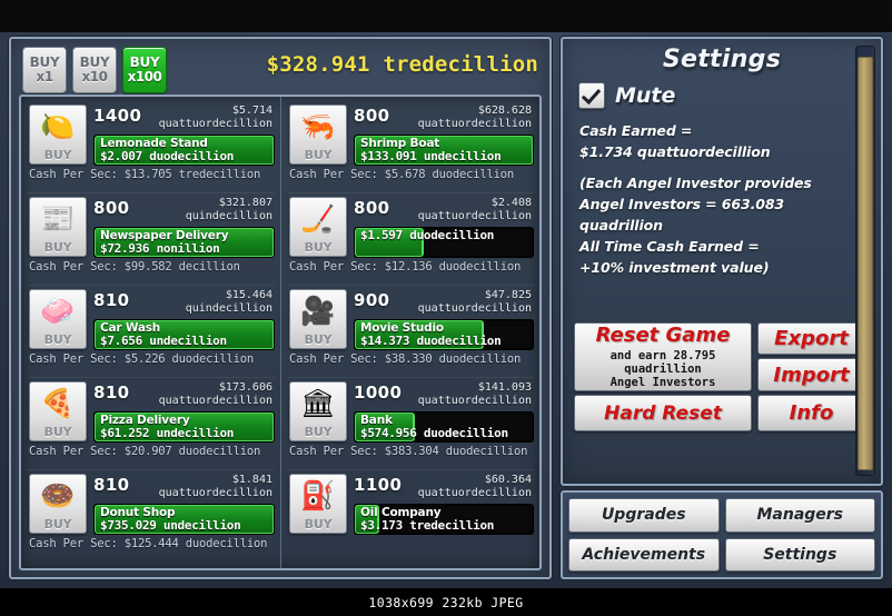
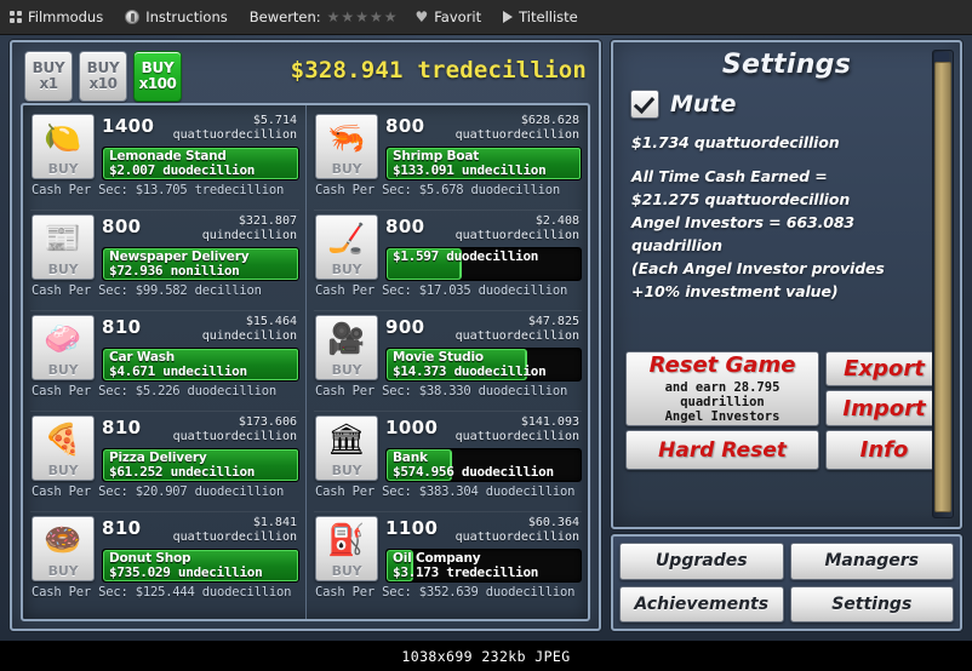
+ Filmmodus
+ Instructions
+ Bewerten:
+ ★★★★★
+ ♥
+ Favorit
+ Titelliste
  BUY
  x1
  BUY
  x10
  BUY
  x100
  $328.941 tredecillion
  🍋
  BUY
  1400
  $5.714
  quattuordecillion
  Lemonade Stand
  $2.007 duodecillion
  Cash Per Sec: $13.705 tredecillion
  📰
  BUY
  800
  $321.807
  quindecillion
  Newspaper Delivery
  $72.936 nonillion
  Cash Per Sec: $99.582 decillion
  🧼
  BUY
  810
  $15.464
  quindecillion
  Car Wash
- $7.656 undecillion
+ $4.671 undecillion
  Cash Per Sec: $5.226 duodecillion
  🍕
  BUY
  810
  $173.606
  quattuordecillion
  Pizza Delivery
  $61.252 undecillion
  Cash Per Sec: $20.907 duodecillion
  🍩
  BUY
  810
  $1.841
  quattuordecillion
  Donut Shop
  $735.029 undecillion
  Cash Per Sec: $125.444 duodecillion
  🦐
  BUY
  800
  $628.628
  quattuordecillion
  Shrimp Boat
  $133.091 undecillion
  Cash Per Sec: $5.678 duodecillion
  🏒
  BUY
  800
  $2.408
  quattuordecillion
  $1.597 duodecillion
- Cash Per Sec: $12.136 duodecillion
+ Cash Per Sec: $17.035 duodecillion
  🎥
  BUY
  900
  $47.825
  quattuordecillion
  Movie Studio
  $14.373 duodecillion
  Cash Per Sec: $38.330 duodecillion
  🏛
  BUY
  1000
  $141.093
  quattuordecillion
  Bank
  $574.956 duodecillion
  Cash Per Sec: $383.304 duodecillion
  ⛽
  BUY
  1100
  $60.364
  quattuordecillion
  Oil Company
  $3.173 tredecillion
+ Cash Per Sec: $352.639 duodecillion
  Settings
  Mute
- Cash Earned =
  $1.734 quattuordecillion
- (Each Angel Investor provides
+ All Time Cash Earned =
+ $21.275 quattuordecillion
  Angel Investors = 663.083
  quadrillion
- All Time Cash Earned =
+ (Each Angel Investor provides
  +10% investment value)
  Reset Game
  and earn 28.795
  quadrillion
  Angel Investors
  Hard Reset
  Export
  Import
  Info
  Upgrades
  Managers
  Achievements
  Settings
  1038x699 232kb JPEG
